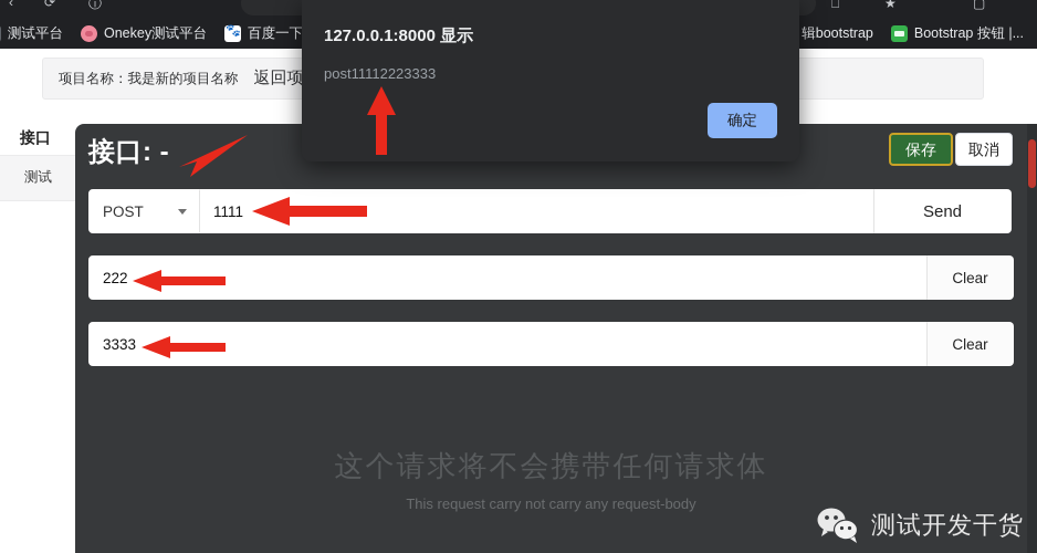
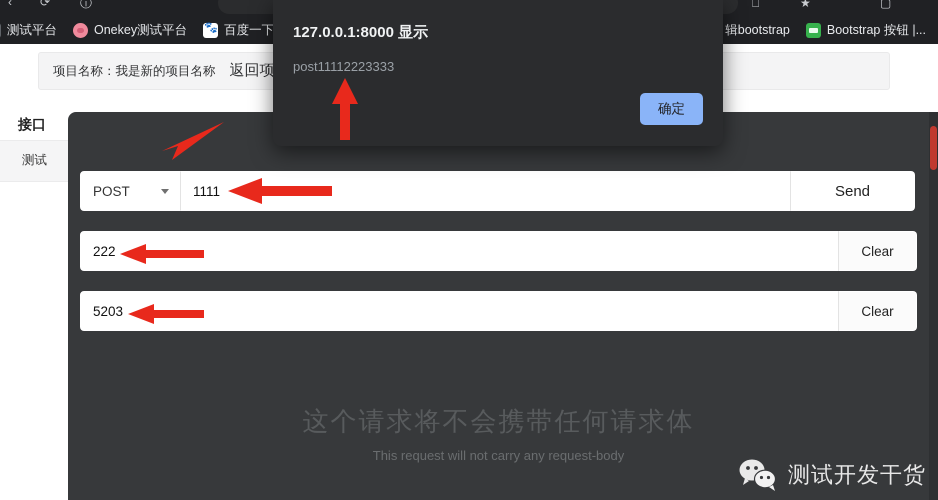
  ‹
  ⟳
  ⓘ
  ⎕
  ★
  ▢
  测试平台
  Onekey测试平台
  百度一下
  辑bootstrap
  Bootstrap 按钮 |...
  项目名称：我是新的项目名称
  返回项
  接口
  测试
- 接口: -
- 保存
- 取消
  POST
  1111
  Send
  222
  Clear
- 3333
+ 5203
  Clear
  这个请求将不会携带任何请求体
- This request carry not carry any request-body
+ This request will not carry any request-body
  测试开发干货
  127.0.0.1:8000 显示
  post11112223333
  确定
